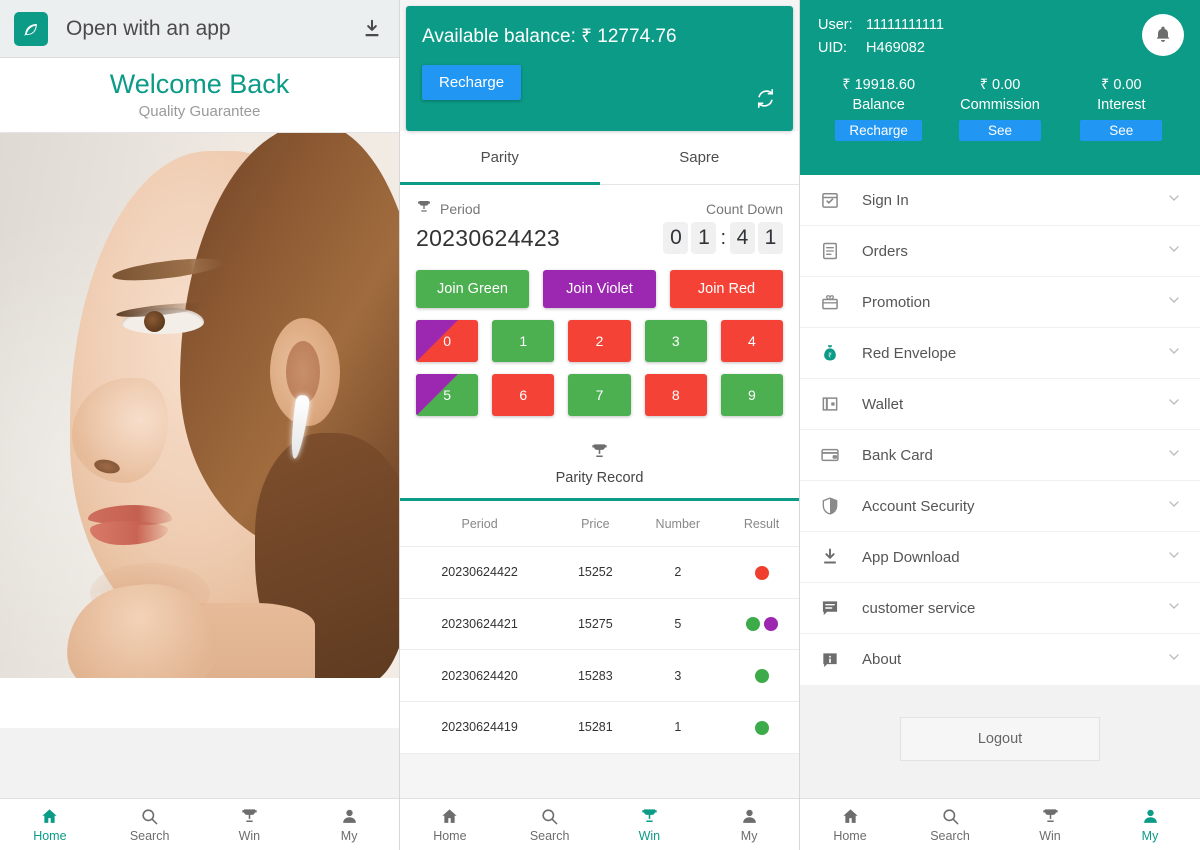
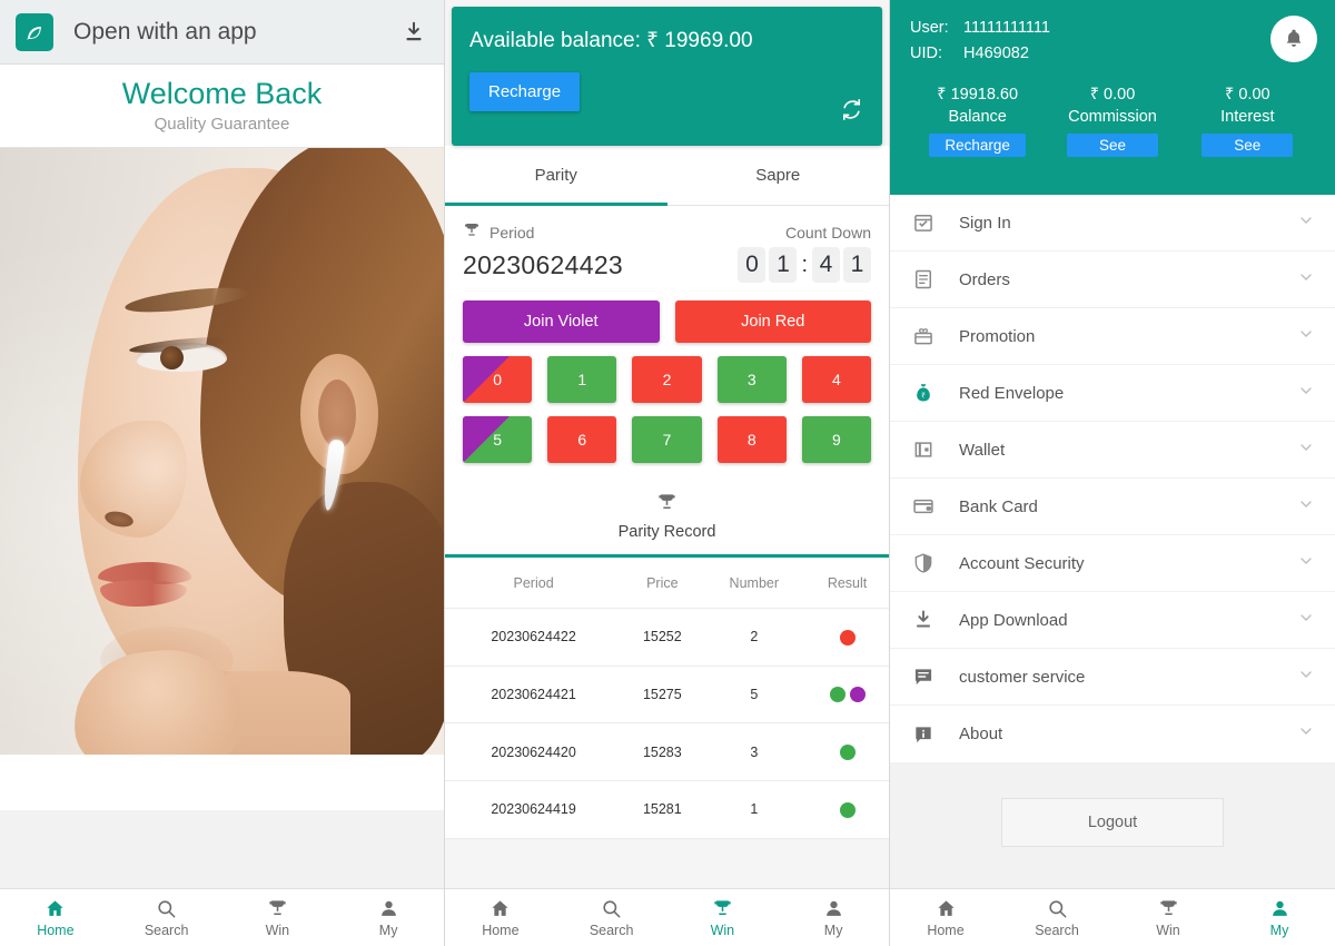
  Open with an app
  Welcome Back
  Quality Guarantee
  Home
  Search
  Win
  My
- Available balance: ₹ 12774.76
+ Available balance: ₹ 19969.00
  Recharge
  Parity
  Sapre
  Period
  Count Down
  20230624423
  0
  1
  :
  4
  1
- Join Green
  Join Violet
  Join Red
  0
  1
  2
  3
  4
  5
  6
  7
  8
  9
  Parity Record
  Period	Price	Number	Result
  20230624422	15252	2
  20230624421	15275	5
  20230624420	15283	3
  20230624419	15281	1
  Home
  Search
  Win
  My
  User: 11111111111
  UID: H469082
  ₹ 19918.60
  Balance
  Recharge
  ₹ 0.00
  Commission
  See
  ₹ 0.00
  Interest
  See
  Sign In
  Orders
  Promotion
  Red Envelope
  Wallet
  Bank Card
  Account Security
  App Download
  customer service
  About
  Logout
  Home
  Search
  Win
  My
